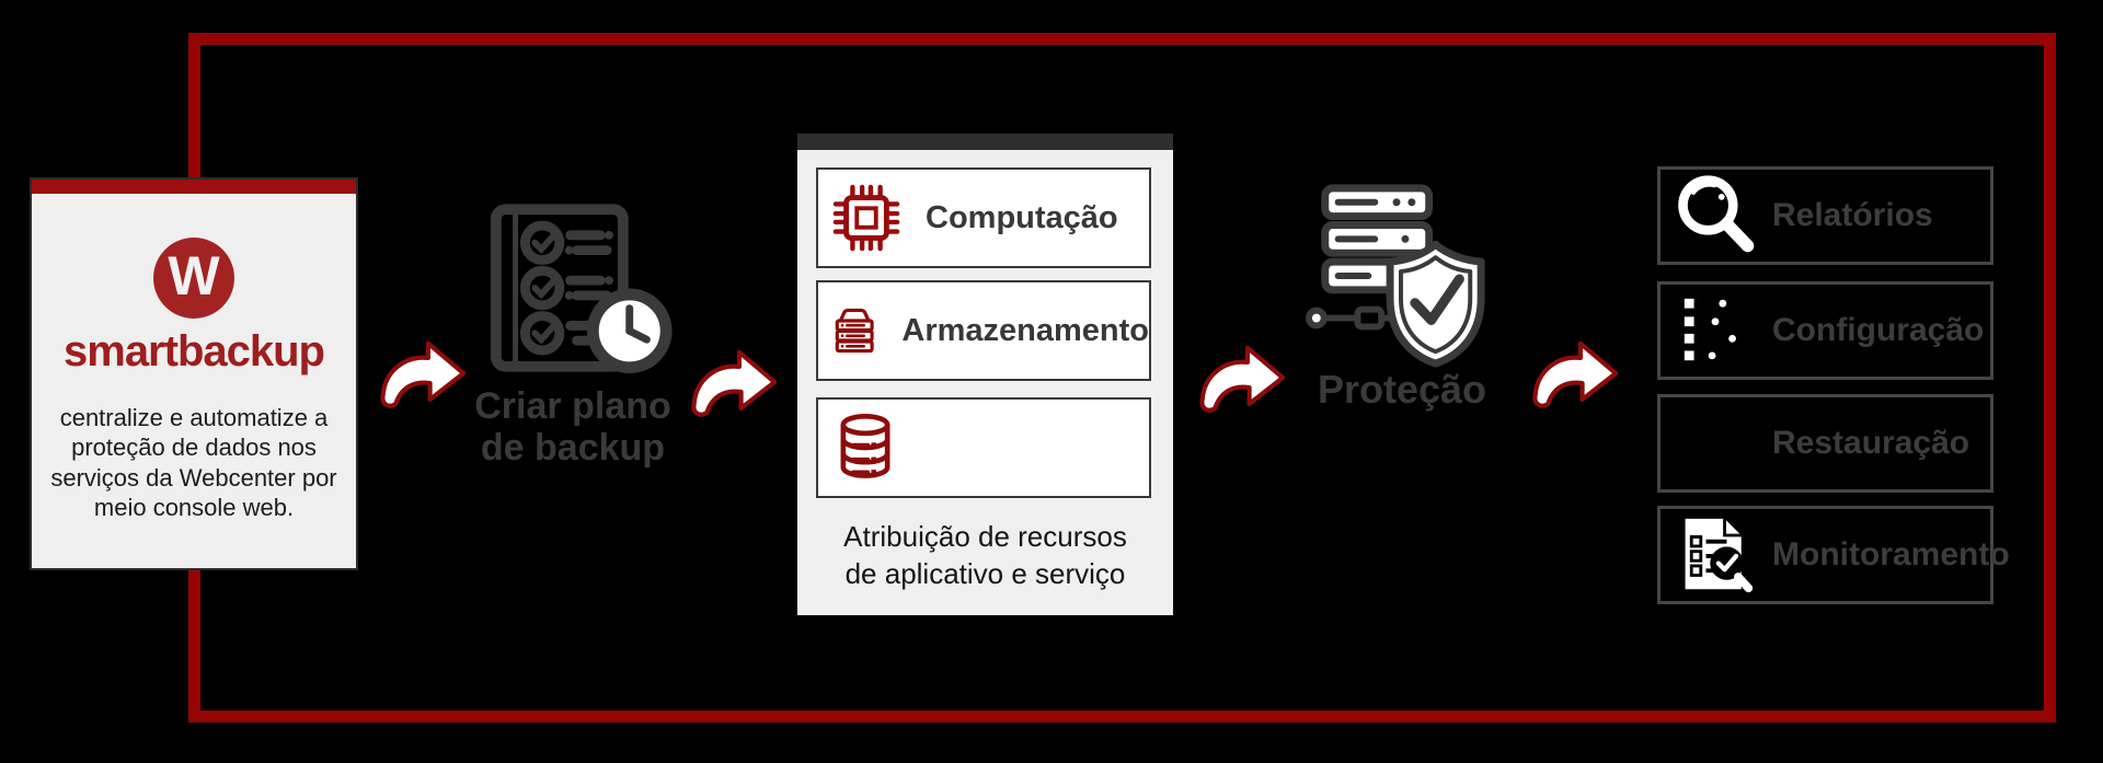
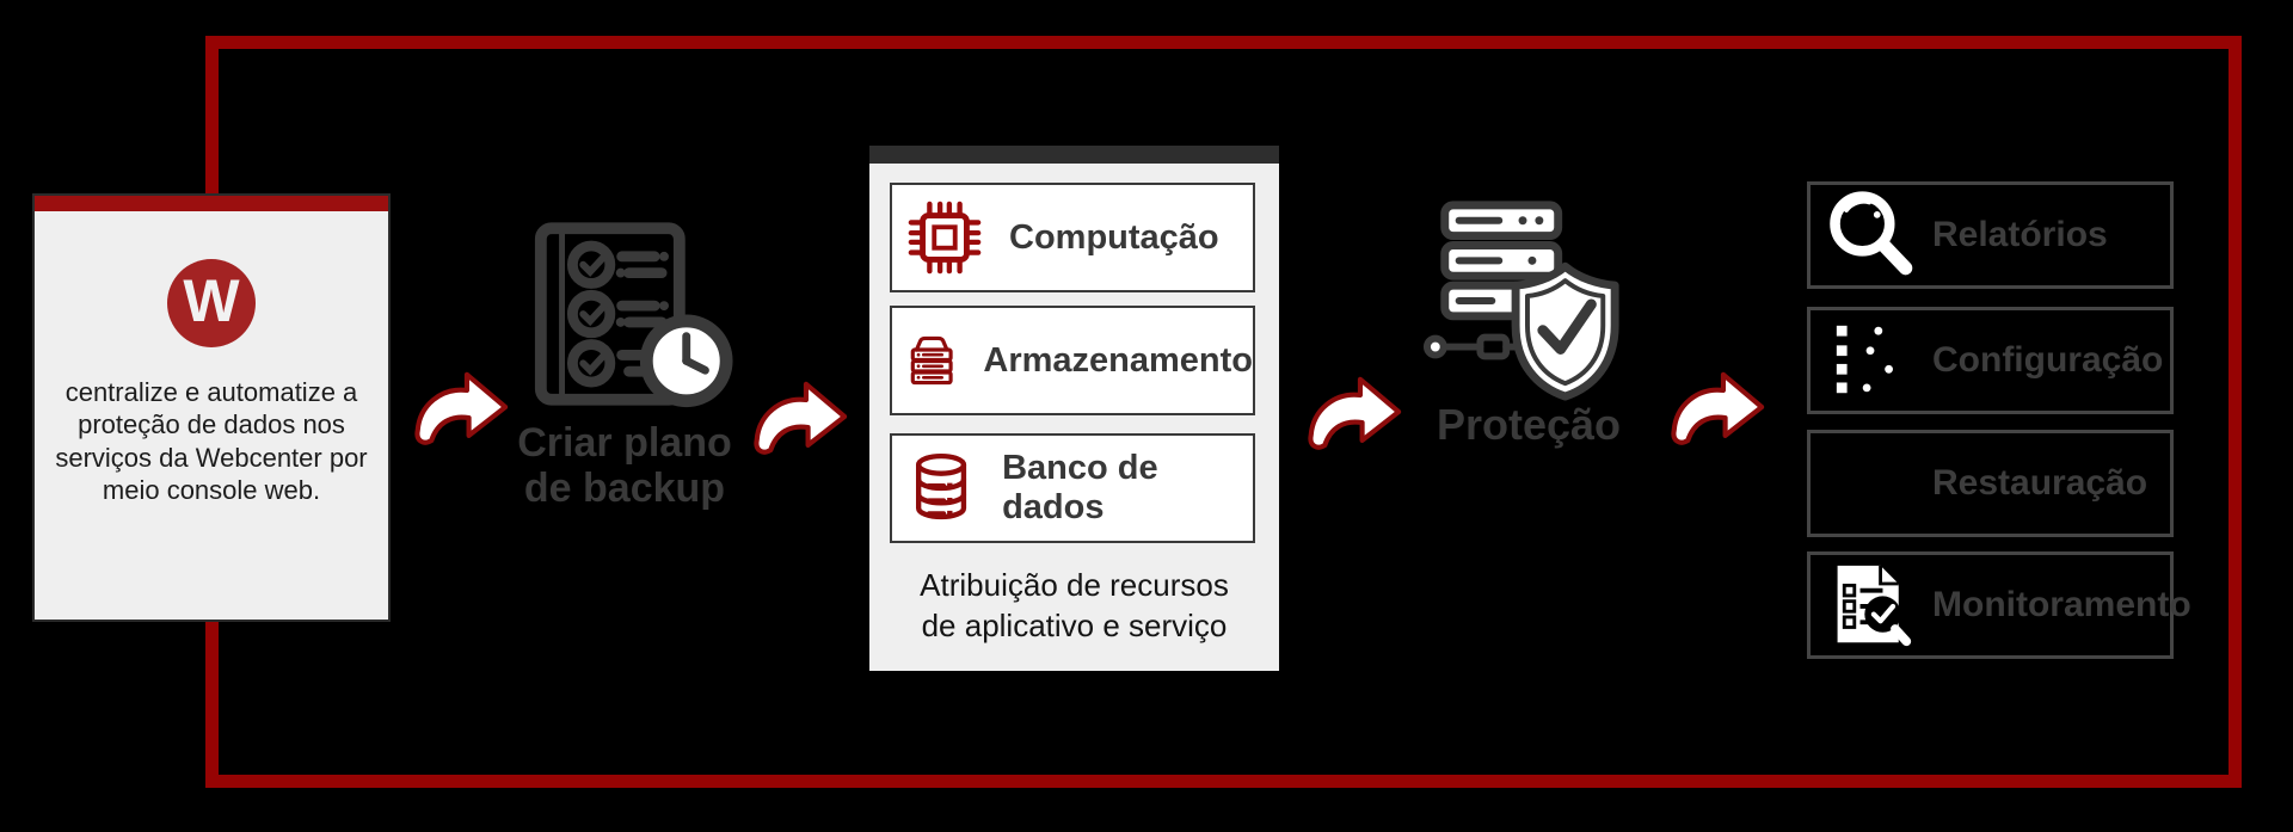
  W
- smartbackup
  centralize e automatize a proteção de dados nos serviços da Webcenter por meio console web.
  Criar plano
  de backup
  Computação
  Armazenamento
+ Banco de dados
  Atribuição de recursos
  de aplicativo e serviço
  Proteção
  Relatórios
  Configuração
  Restauração
  Monitoramento
